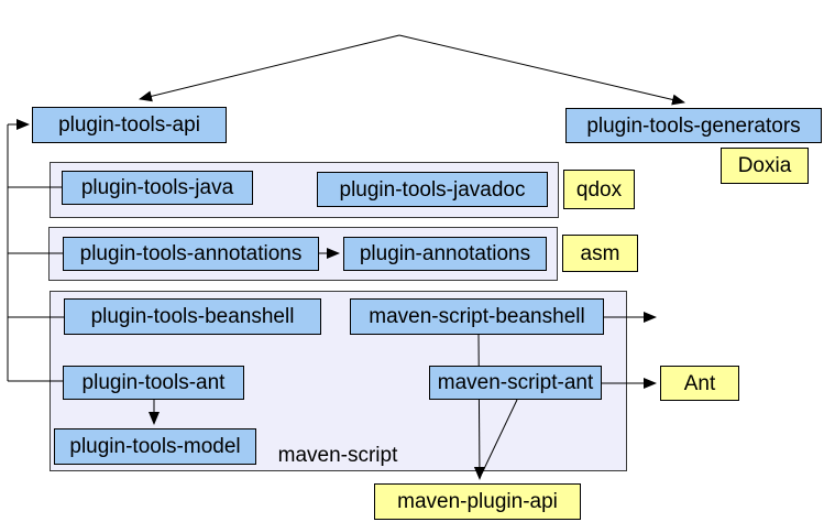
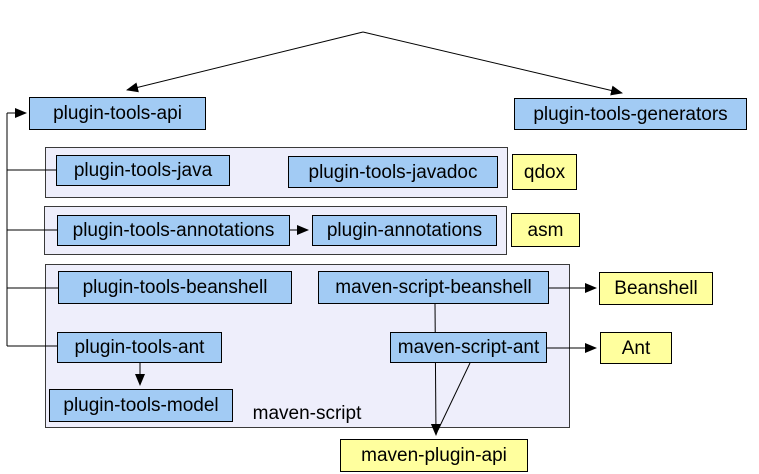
  plugin-tools-api
  plugin-tools-generators
  plugin-tools-java
  plugin-tools-javadoc
  plugin-tools-annotations
  plugin-annotations
  plugin-tools-beanshell
  maven-script-beanshell
  plugin-tools-ant
  maven-script-ant
  plugin-tools-model
- Doxia
  qdox
  asm
+ Beanshell
  Ant
  maven-plugin-api
  maven-script
